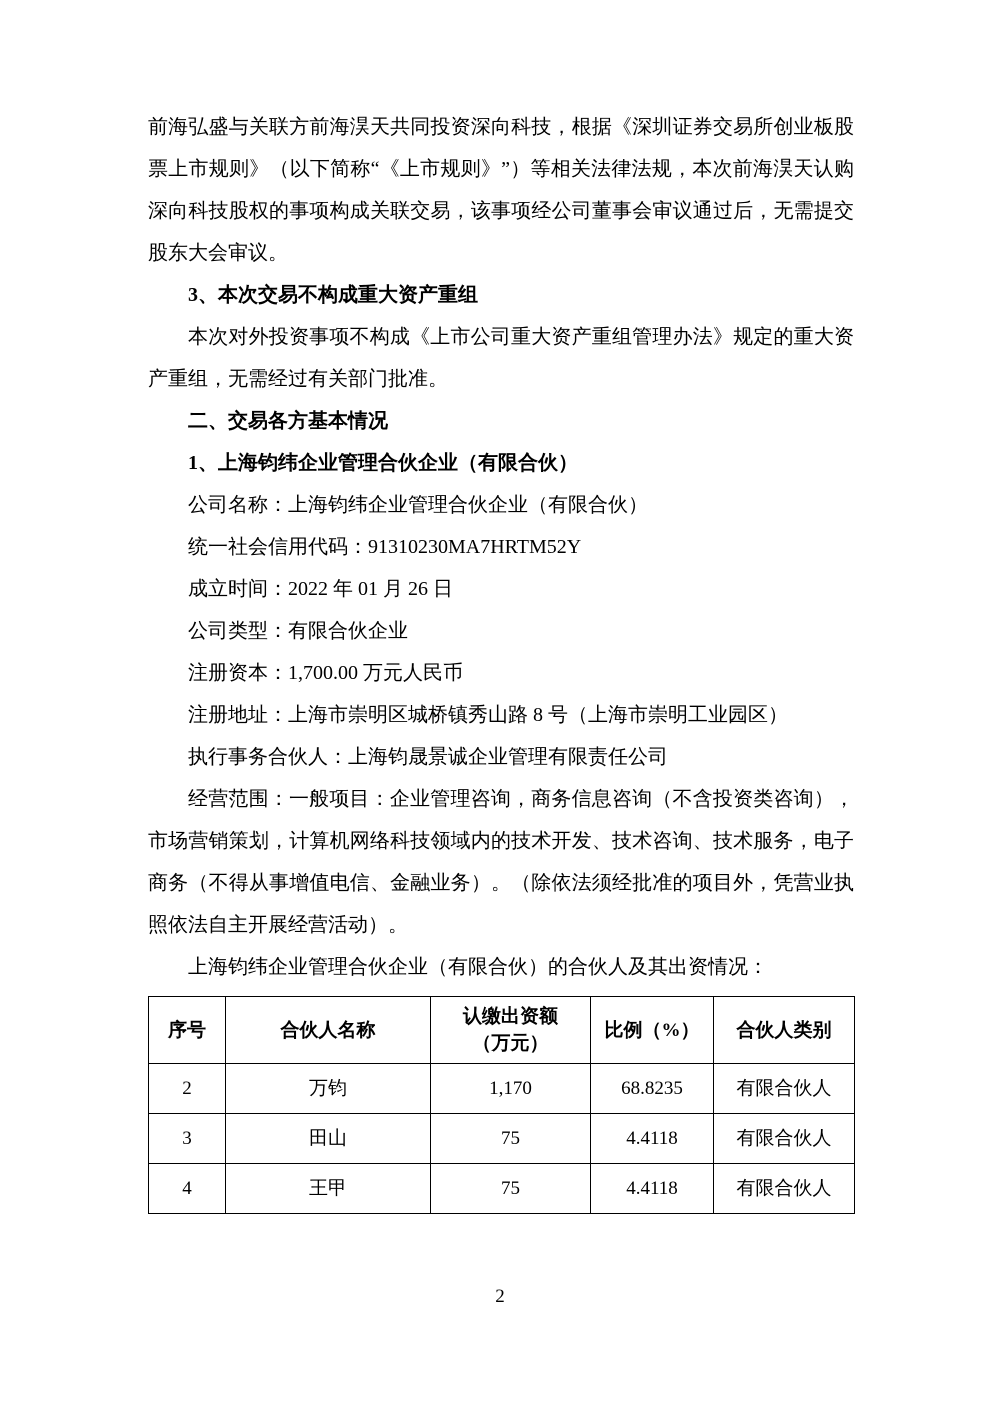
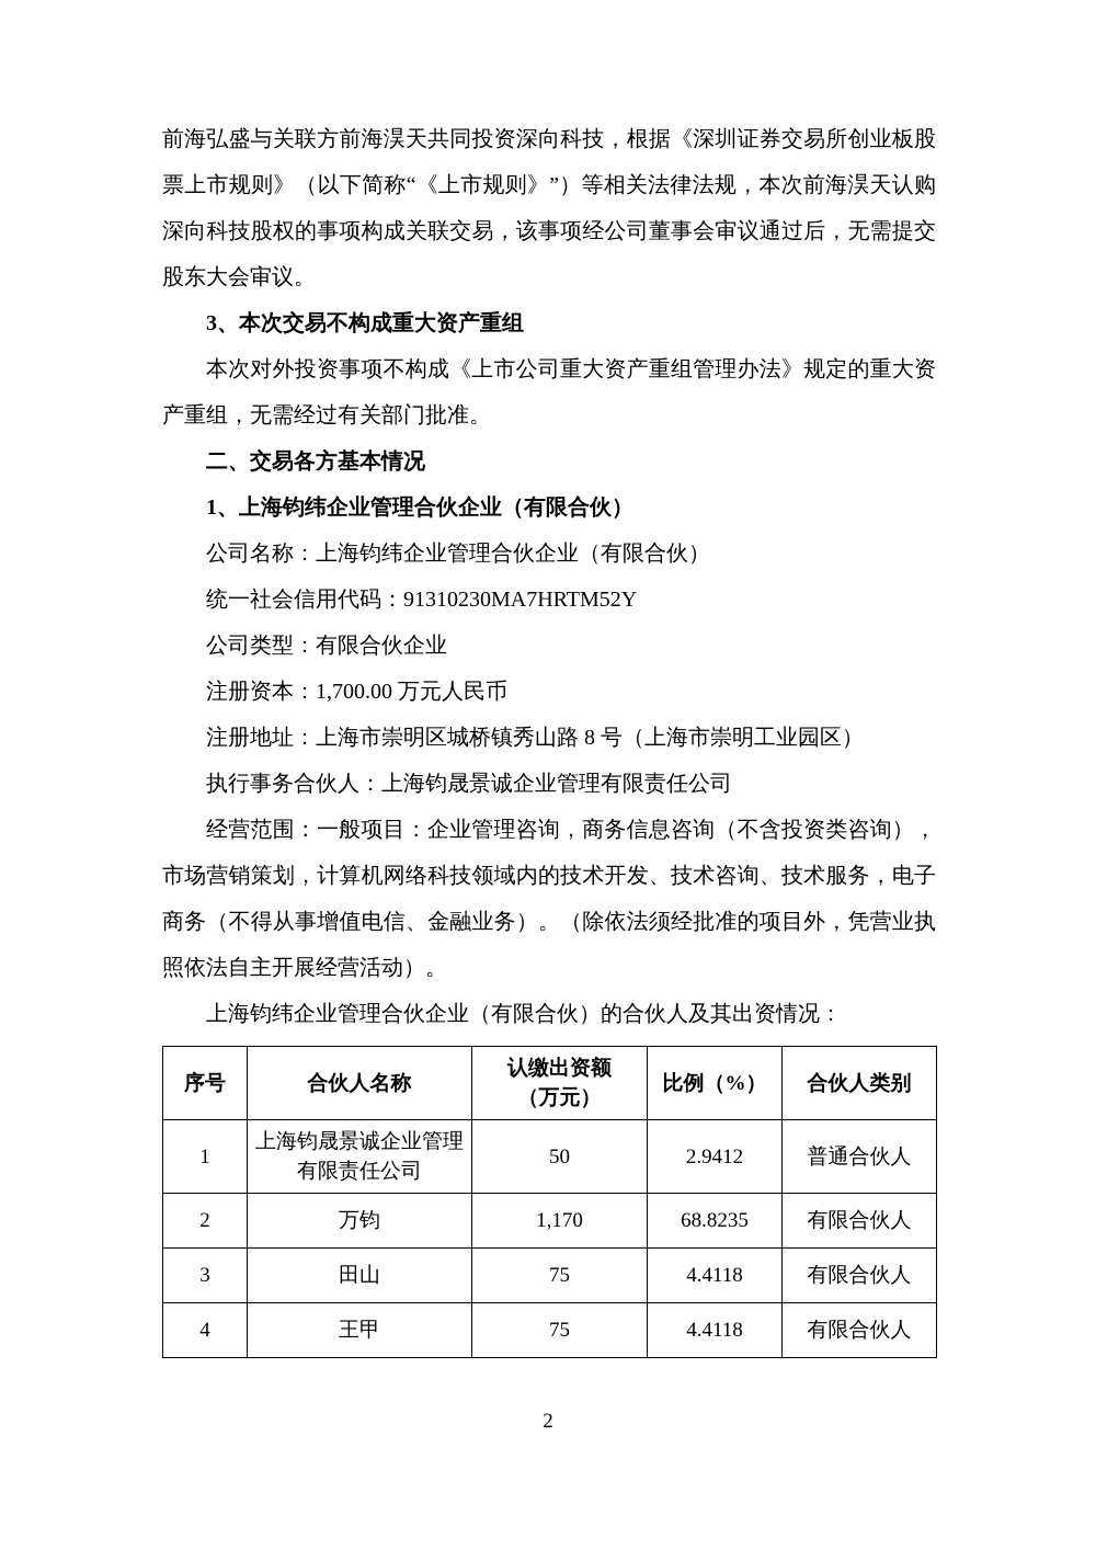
  前海弘盛与关联方前海淏天共同投资深向科技，根据《深圳证券交易所创业板股票上市规则》（以下简称“《上市规则》”）等相关法律法规，本次前海淏天认购深向科技股权的事项构成关联交易，该事项经公司董事会审议通过后，无需提交股东大会审议。
  3、本次交易不构成重大资产重组
  本次对外投资事项不构成《上市公司重大资产重组管理办法》规定的重大资产重组，无需经过有关部门批准。
  二、交易各方基本情况
  1、上海钧纬企业管理合伙企业（有限合伙）
  公司名称：上海钧纬企业管理合伙企业（有限合伙）
  统一社会信用代码：91310230MA7HRTM52Y
- 成立时间：2022 年 01 月 26 日
  公司类型：有限合伙企业
  注册资本：1,700.00 万元人民币
  注册地址：上海市崇明区城桥镇秀山路 8 号（上海市崇明工业园区）
  执行事务合伙人：上海钧晟景诚企业管理有限责任公司
  经营范围：一般项目：企业管理咨询，商务信息咨询（不含投资类咨询），市场营销策划，计算机网络科技领域内的技术开发、技术咨询、技术服务，电子商务（不得从事增值电信、金融业务）。（除依法须经批准的项目外，凭营业执照依法自主开展经营活动）。
  上海钧纬企业管理合伙企业（有限合伙）的合伙人及其出资情况：
  序号	合伙人名称	认缴出资额 （万元）	比例（%）	合伙人类别
+ 1	上海钧晟景诚企业管理有限责任公司	50	2.9412	普通合伙人
  2	万钧	1,170	68.8235	有限合伙人
  3	田山	75	4.4118	有限合伙人
  4	王甲	75	4.4118	有限合伙人
  2
